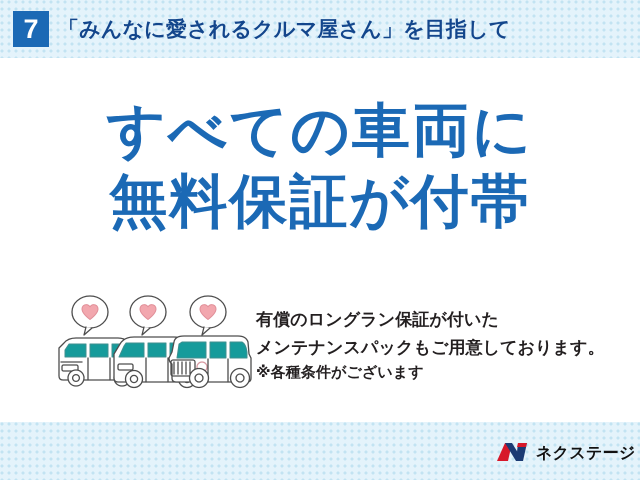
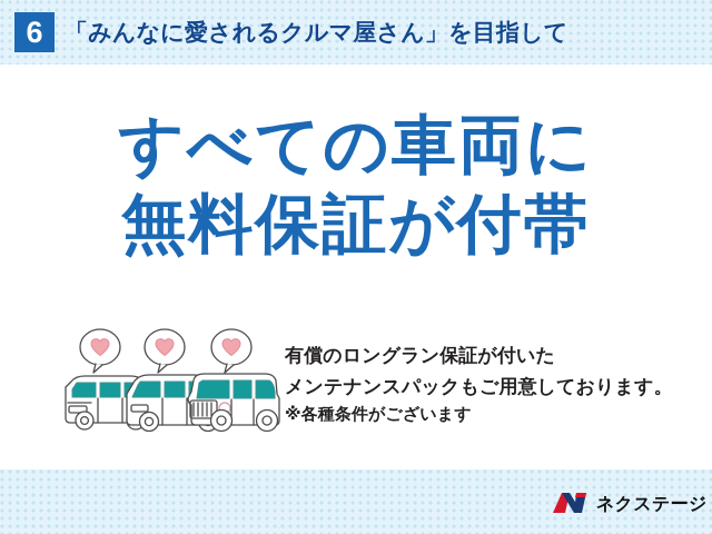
- 7
+ 6
  「みんなに愛されるクルマ屋さん」を目指して
  すべての車両に
  無料保証が付帯
  有償のロングラン保証が付いた
  メンテナンスパックもご用意しております。
  ※各種条件がございます
  ネクステージ
